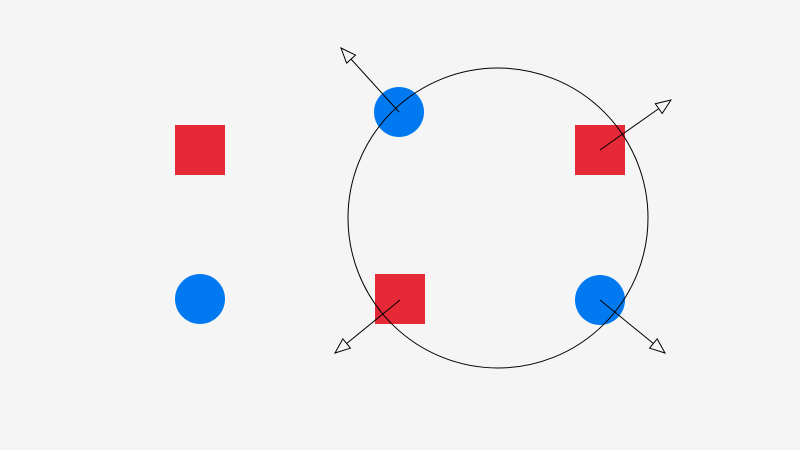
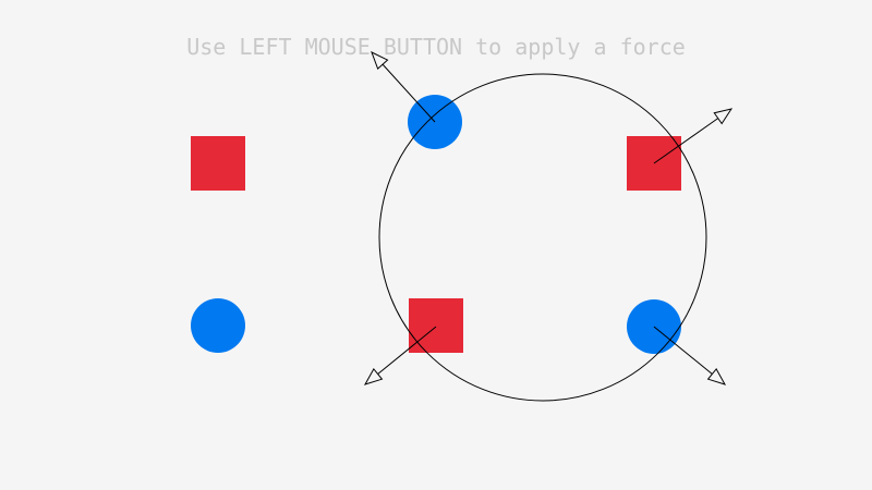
+ Use LEFT MOUSE BUTTON to apply a force
